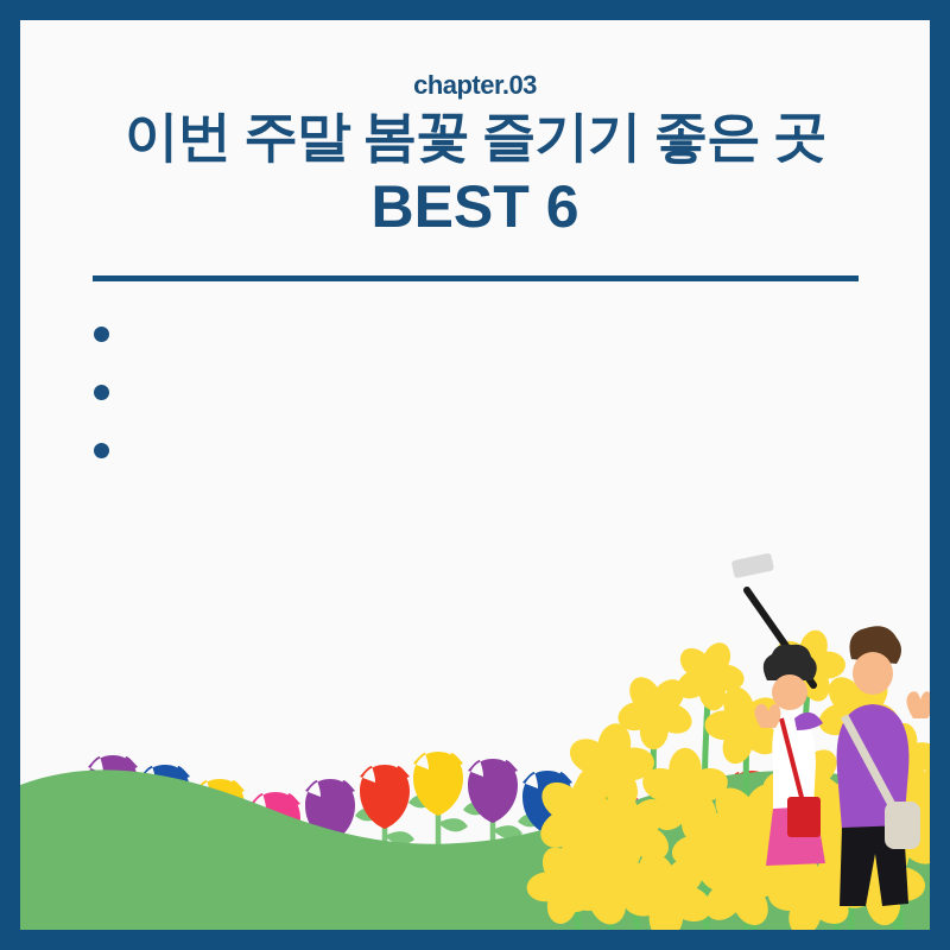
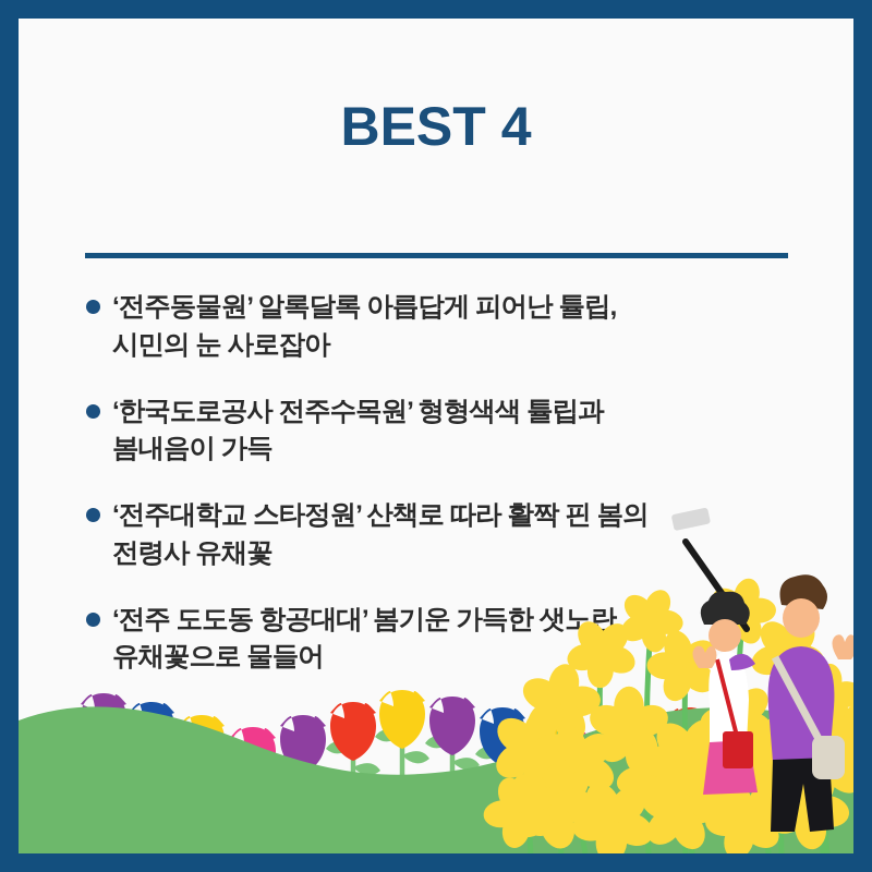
- chapter.03
- 이번 주말 봄꽃 즐기기 좋은 곳
- BEST 6
+ BEST 4
+ ‘전주동물원’ 알록달록 아릅답게 피어난 튤립,
+ 시민의 눈 사로잡아
+ ‘한국도로공사 전주수목원’ 형형색색 튤립과
+ 봄내음이 가득
+ ‘전주대학교 스타정원’ 산책로 따라 활짝 핀 봄의
+ 전령사 유채꽃
+ ‘전주 도도동 항공대대’ 봄기운 가득한 샛노란
+ 유채꽃으로 물들어
